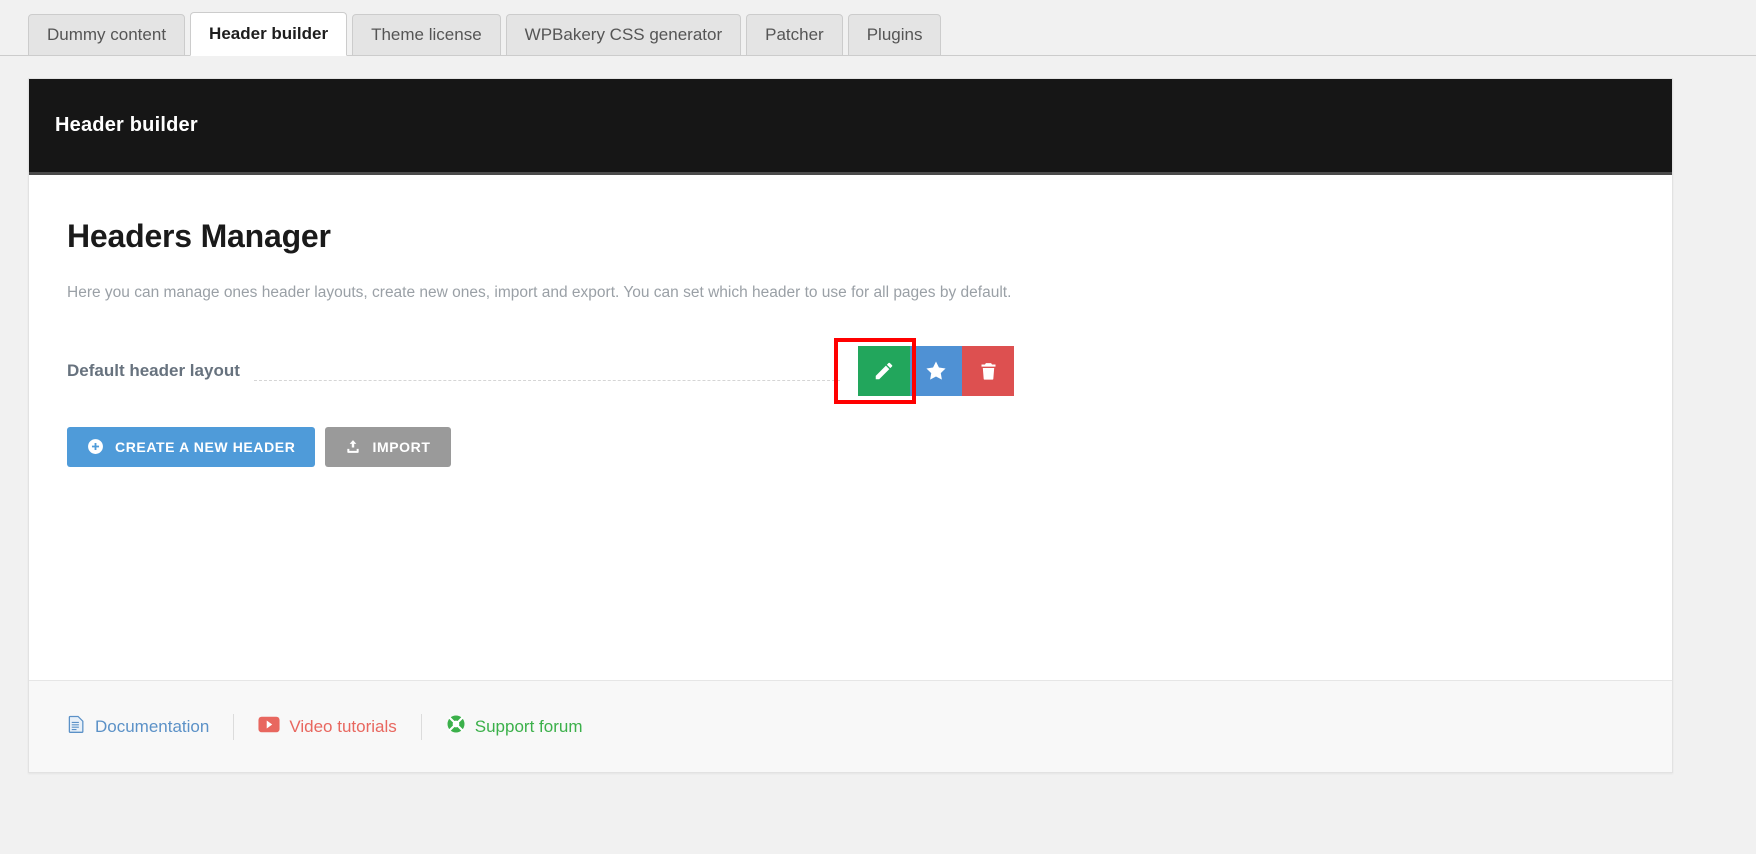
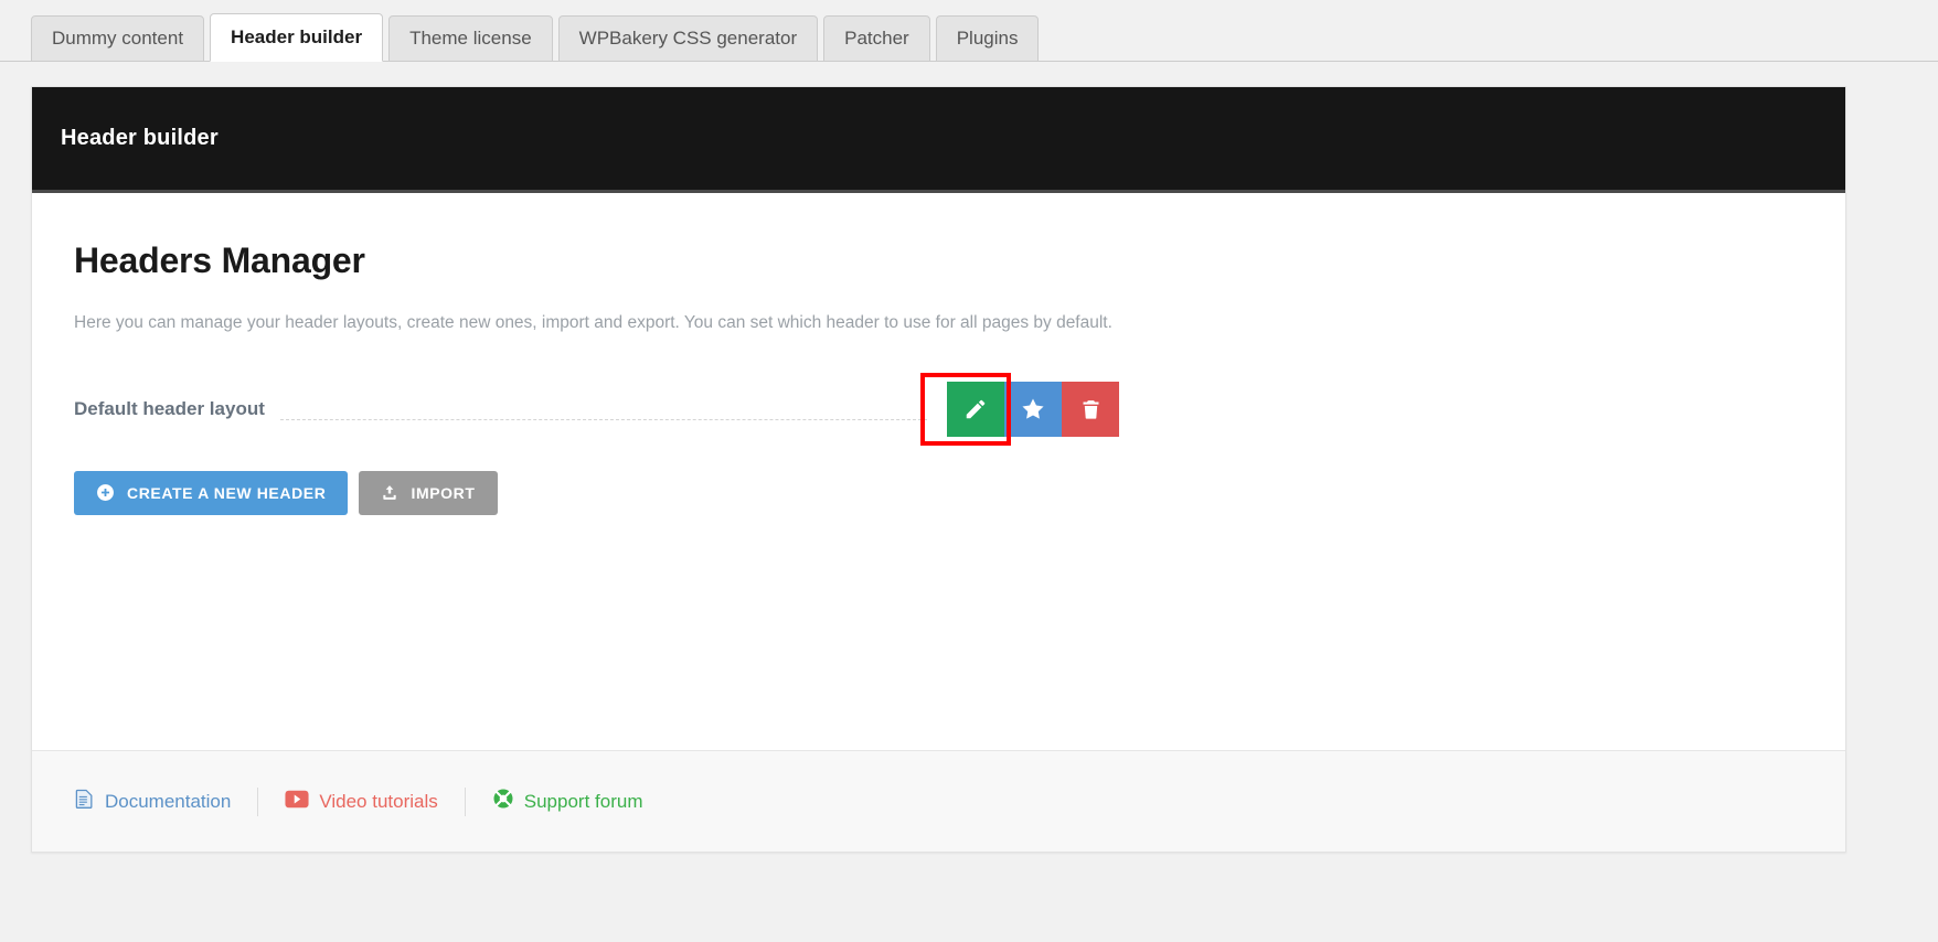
  Dummy content
  Header builder
  Theme license
  WPBakery CSS generator
  Patcher
  Plugins
  Header builder
  Headers Manager
- Here you can manage ones header layouts, create new ones, import and export. You can set which header to use for all pages by default.
+ Here you can manage your header layouts, create new ones, import and export. You can set which header to use for all pages by default.
  Default header layout
  CREATE A NEW HEADER
  IMPORT
  Documentation
  Video tutorials
  Support forum
